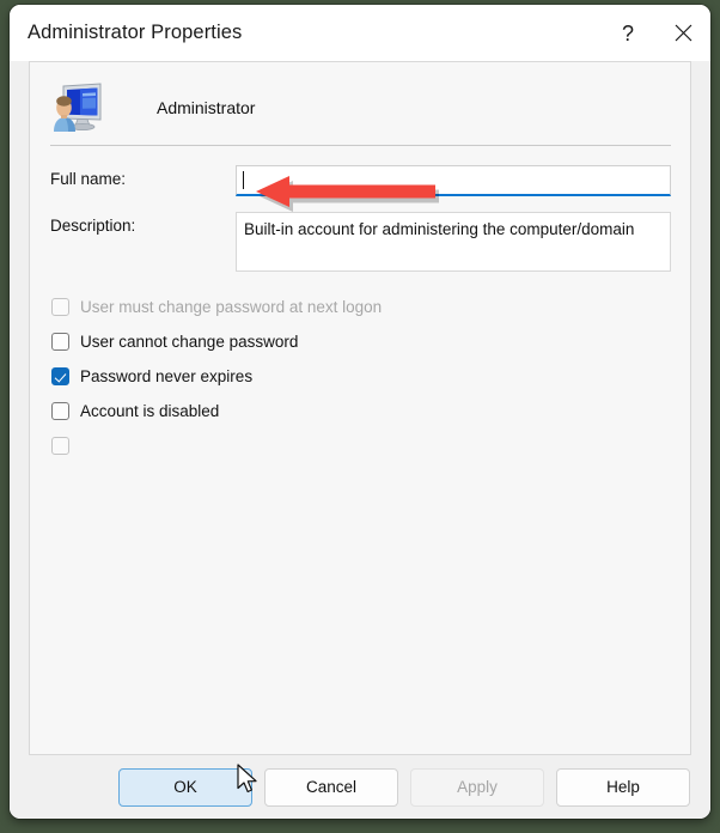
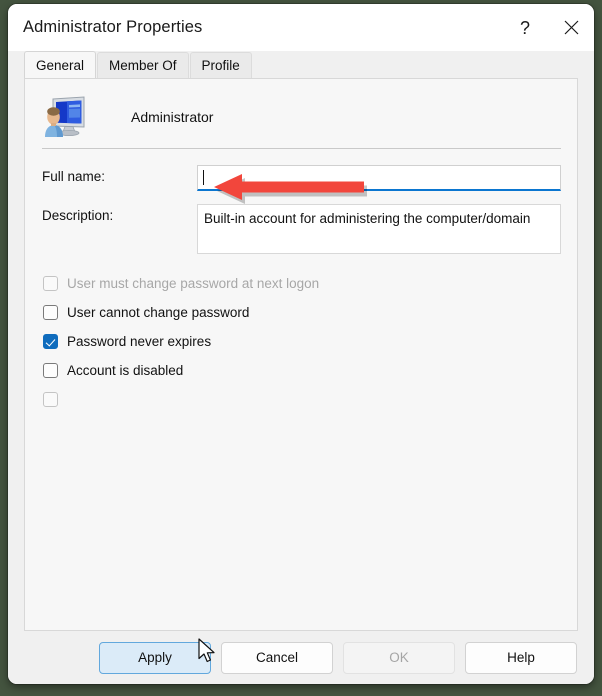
  Administrator Properties
  ?
+ General
+ Member Of
+ Profile
  Administrator
  Full name:
  Description:
  Built-in account for administering the computer/domain
  User must change password at next logon
  User cannot change password
  Password never expires
  Account is disabled
- OK
+ Apply
  Cancel
- Apply
+ OK
  Help
